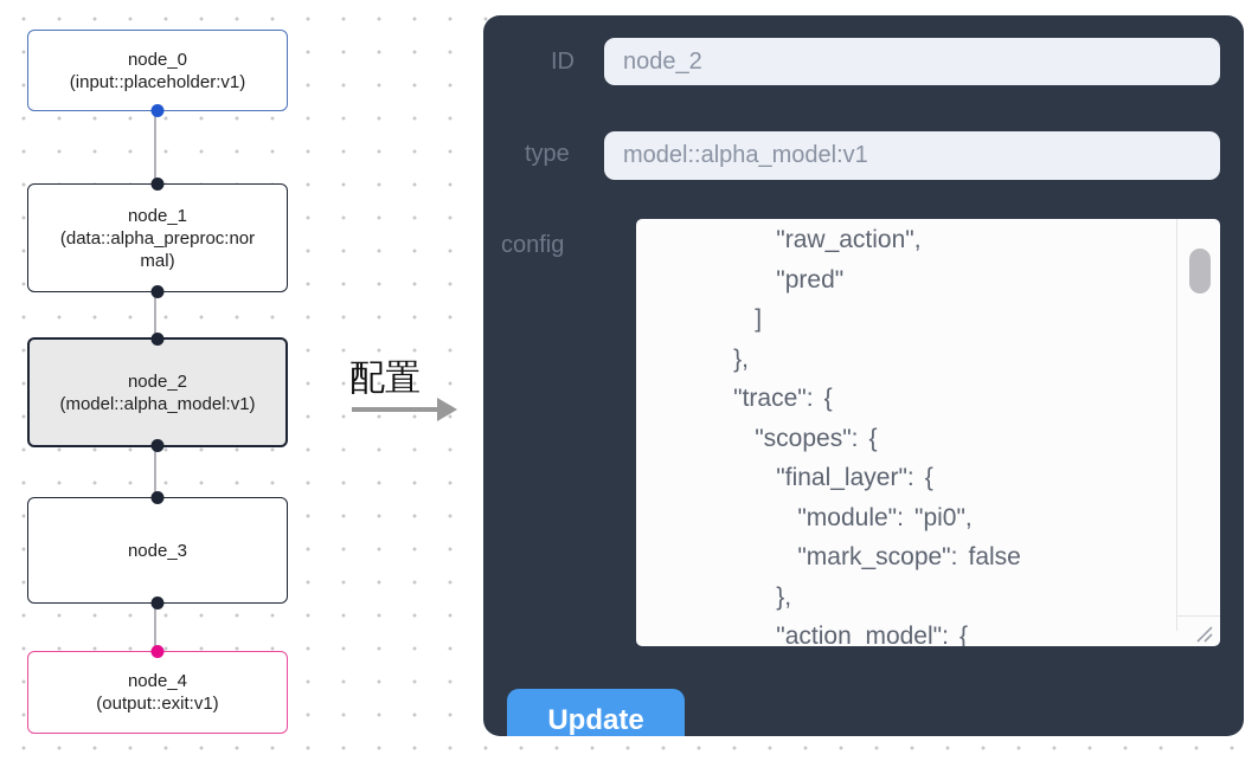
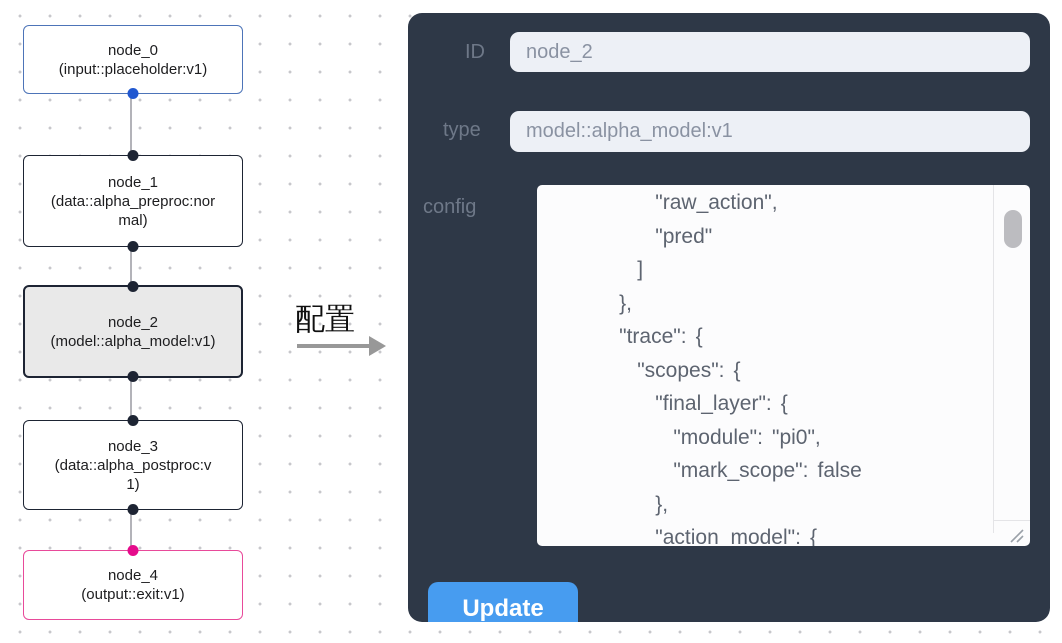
  node_0
  (input::placeholder:v1)
  node_1
  (data::alpha_preproc:normal)
  node_2
  (model::alpha_model:v1)
  node_3
+ (data::alpha_postproc:v1)
  node_4
  (output::exit:v1)
  配置
  ID
  node_2
  type
  model::alpha_model:v1
  config
  "raw_action",
  "pred"
  },
  "trace": {
  "scopes": {
  "final_layer": {
  "module": "pi0",
  "mark_scope": false
  "action_model": {
  Update
